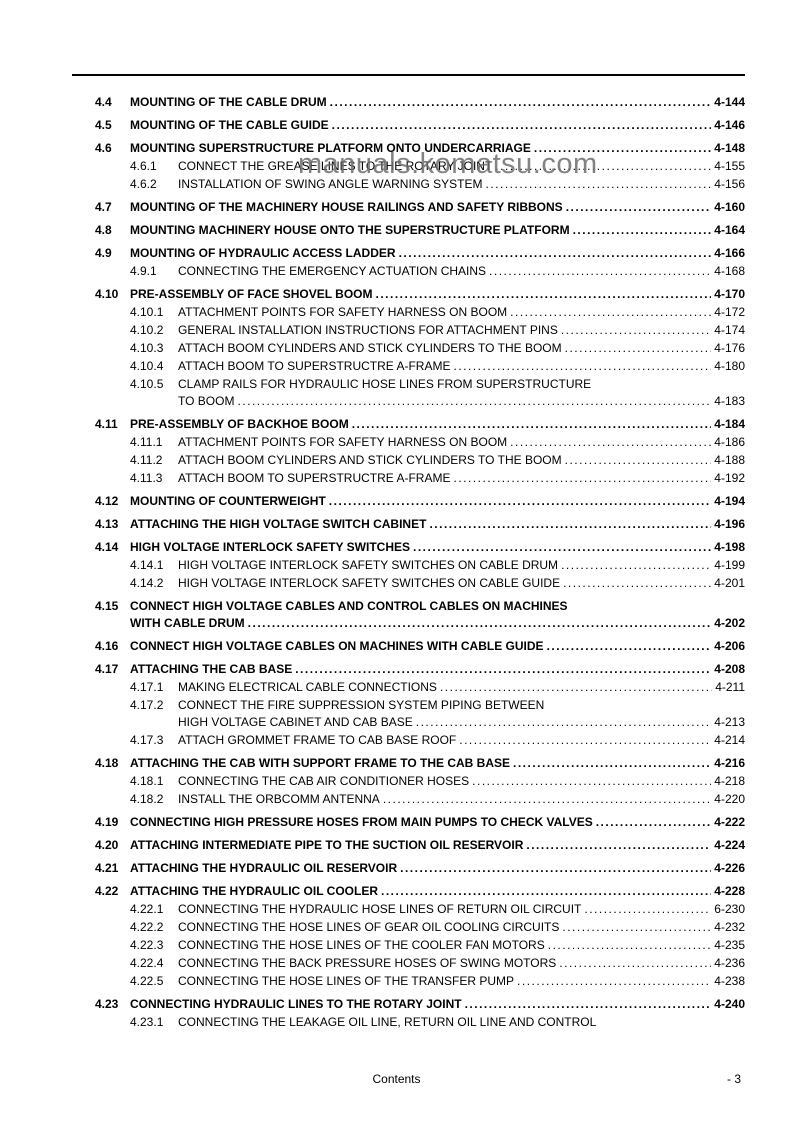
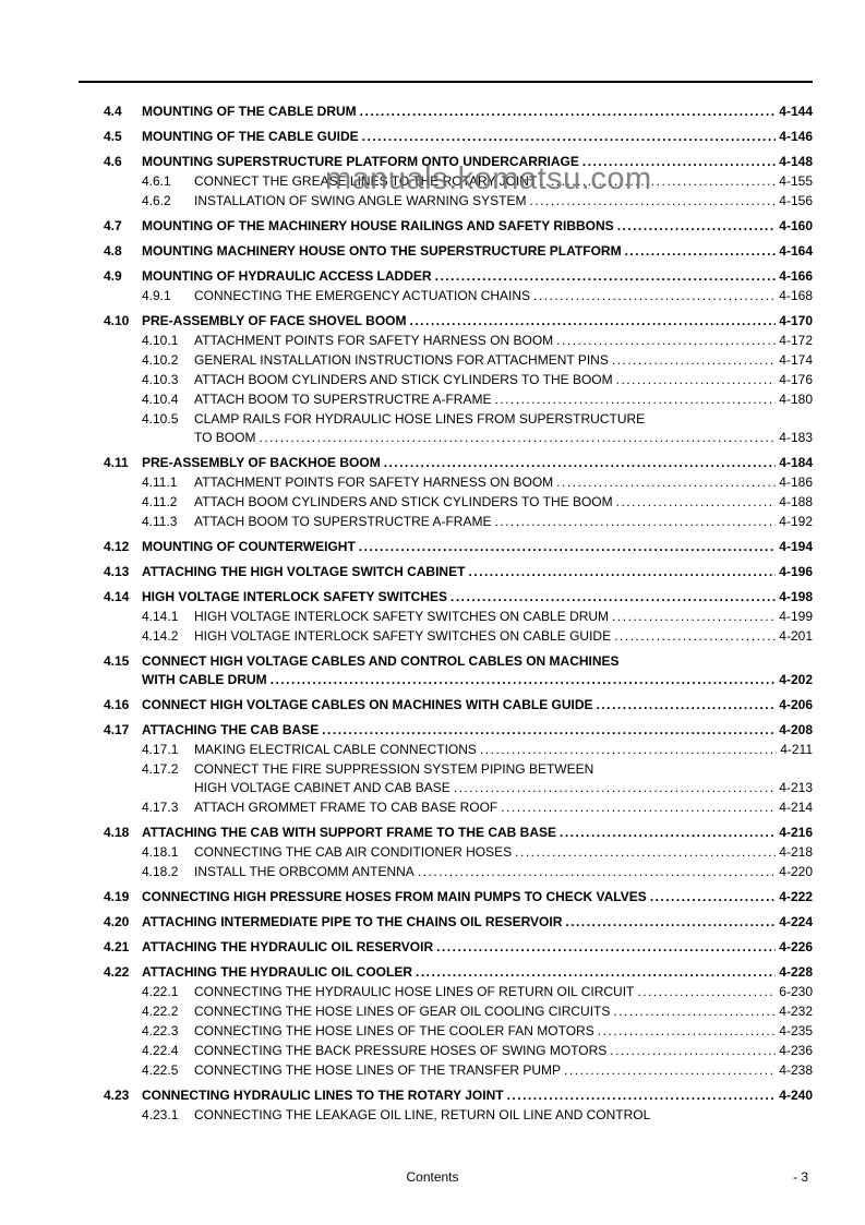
  manuals.komatsu.com
  4.4
  MOUNTING OF THE CABLE DRUM
  4-144
  4.5
  MOUNTING OF THE CABLE GUIDE
  4-146
  4.6
  MOUNTING SUPERSTRUCTURE PLATFORM ONTO UNDERCARRIAGE
  4-148
  4.6.1
  CONNECT THE GREASE LINES TO THE ROTARY JOINT
  4-155
  4.6.2
  INSTALLATION OF SWING ANGLE WARNING SYSTEM
  4-156
  4.7
  MOUNTING OF THE MACHINERY HOUSE RAILINGS AND SAFETY RIBBONS
  4-160
  4.8
  MOUNTING MACHINERY HOUSE ONTO THE SUPERSTRUCTURE PLATFORM
  4-164
  4.9
  MOUNTING OF HYDRAULIC ACCESS LADDER
  4-166
  4.9.1
  CONNECTING THE EMERGENCY ACTUATION CHAINS
  4-168
  4.10
  PRE-ASSEMBLY OF FACE SHOVEL BOOM
  4-170
  4.10.1
  ATTACHMENT POINTS FOR SAFETY HARNESS ON BOOM
  4-172
  4.10.2
  GENERAL INSTALLATION INSTRUCTIONS FOR ATTACHMENT PINS
  4-174
  4.10.3
  ATTACH BOOM CYLINDERS AND STICK CYLINDERS TO THE BOOM
  4-176
  4.10.4
  ATTACH BOOM TO SUPERSTRUCTRE A-FRAME
  4-180
  4.10.5
  CLAMP RAILS FOR HYDRAULIC HOSE LINES FROM SUPERSTRUCTURE
  TO BOOM
  4-183
  4.11
  PRE-ASSEMBLY OF BACKHOE BOOM
  4-184
  4.11.1
  ATTACHMENT POINTS FOR SAFETY HARNESS ON BOOM
  4-186
  4.11.2
  ATTACH BOOM CYLINDERS AND STICK CYLINDERS TO THE BOOM
  4-188
  4.11.3
  ATTACH BOOM TO SUPERSTRUCTRE A-FRAME
  4-192
  4.12
  MOUNTING OF COUNTERWEIGHT
  4-194
  4.13
  ATTACHING THE HIGH VOLTAGE SWITCH CABINET
  4-196
  4.14
  HIGH VOLTAGE INTERLOCK SAFETY SWITCHES
  4-198
  4.14.1
  HIGH VOLTAGE INTERLOCK SAFETY SWITCHES ON CABLE DRUM
  4-199
  4.14.2
  HIGH VOLTAGE INTERLOCK SAFETY SWITCHES ON CABLE GUIDE
  4-201
  4.15
  CONNECT HIGH VOLTAGE CABLES AND CONTROL CABLES ON MACHINES
  WITH CABLE DRUM
  4-202
  4.16
  CONNECT HIGH VOLTAGE CABLES ON MACHINES WITH CABLE GUIDE
  4-206
  4.17
  ATTACHING THE CAB BASE
  4-208
  4.17.1
  MAKING ELECTRICAL CABLE CONNECTIONS
  4-211
  4.17.2
  CONNECT THE FIRE SUPPRESSION SYSTEM PIPING BETWEEN
  HIGH VOLTAGE CABINET AND CAB BASE
  4-213
  4.17.3
  ATTACH GROMMET FRAME TO CAB BASE ROOF
  4-214
  4.18
  ATTACHING THE CAB WITH SUPPORT FRAME TO THE CAB BASE
  4-216
  4.18.1
  CONNECTING THE CAB AIR CONDITIONER HOSES
  4-218
  4.18.2
  INSTALL THE ORBCOMM ANTENNA
  4-220
  4.19
  CONNECTING HIGH PRESSURE HOSES FROM MAIN PUMPS TO CHECK VALVES
  4-222
  4.20
- ATTACHING INTERMEDIATE PIPE TO THE SUCTION OIL RESERVOIR
+ ATTACHING INTERMEDIATE PIPE TO THE CHAINS OIL RESERVOIR
  4-224
  4.21
  ATTACHING THE HYDRAULIC OIL RESERVOIR
  4-226
  4.22
  ATTACHING THE HYDRAULIC OIL COOLER
  4-228
  4.22.1
  CONNECTING THE HYDRAULIC HOSE LINES OF RETURN OIL CIRCUIT
  6-230
  4.22.2
  CONNECTING THE HOSE LINES OF GEAR OIL COOLING CIRCUITS
  4-232
  4.22.3
  CONNECTING THE HOSE LINES OF THE COOLER FAN MOTORS
  4-235
  4.22.4
  CONNECTING THE BACK PRESSURE HOSES OF SWING MOTORS
  4-236
  4.22.5
  CONNECTING THE HOSE LINES OF THE TRANSFER PUMP
  4-238
  4.23
  CONNECTING HYDRAULIC LINES TO THE ROTARY JOINT
  4-240
  4.23.1
  CONNECTING THE LEAKAGE OIL LINE, RETURN OIL LINE AND CONTROL
  Contents
  - 3
